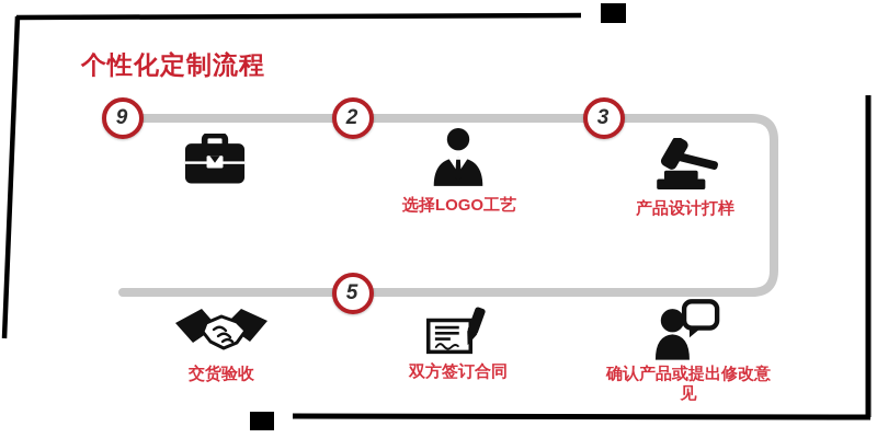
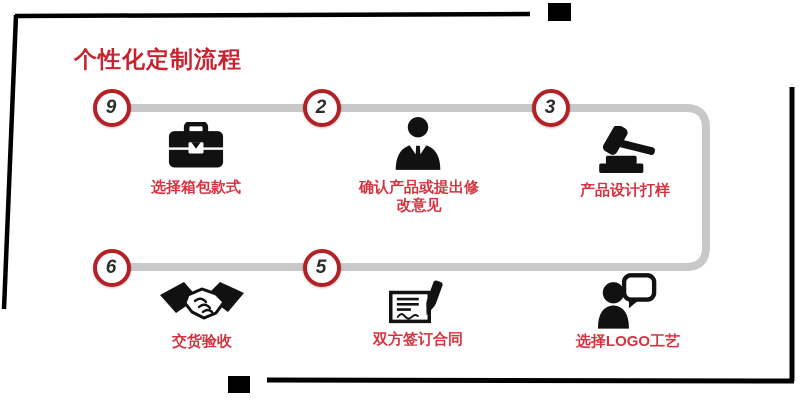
  个性化定制流程
  9
  2
  3
  5
+ 6
+ 选择箱包款式
- 选择LOGO工艺
+ 确认产品或提出修改意见
  产品设计打样
- 确认产品或提出修改意见
+ 选择LOGO工艺
  双方签订合同
  交货验收
